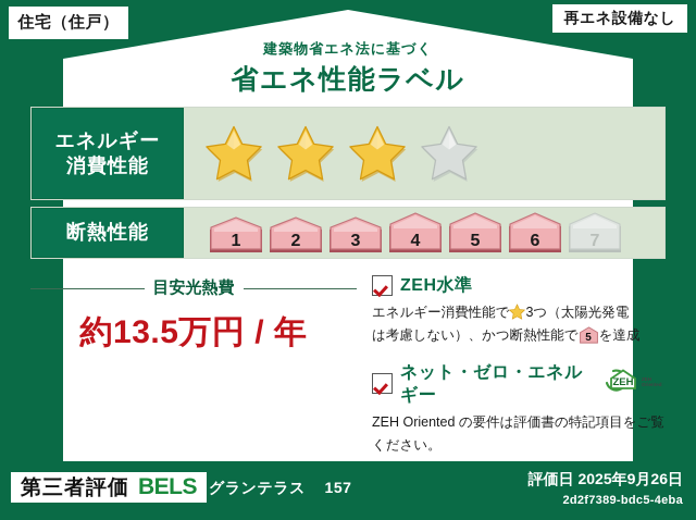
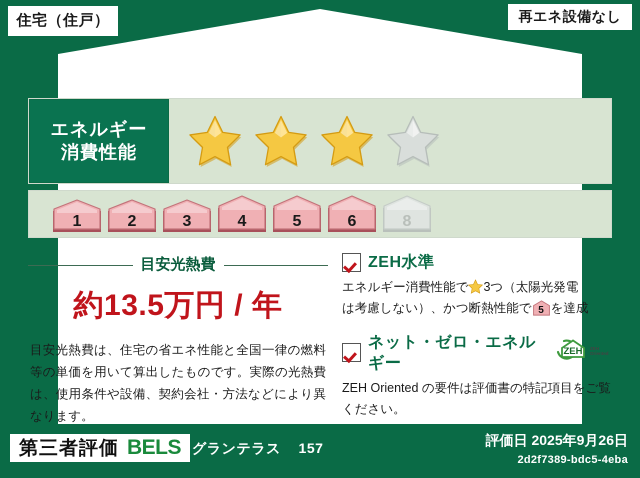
  住宅（住戸）
  再エネ設備なし
- 建築物省エネ法に基づく
- 省エネ性能ラベル
  エネルギー
  消費性能
- 断熱性能
  1
  2
  3
  4
  5
  6
- 7
+ 8
  目安光熱費
  約13.5万円 / 年
+ 目安光熱費は、住宅の省エネ性能と全国一律の燃料等の単価を用いて算出したものです。実際の光熱費は、使用条件や設備、契約会社・方法などにより異なります。
  ZEH水準
  エネルギー消費性能で 3つ（太陽光発電
  は考慮しない）、かつ断熱性能で
  5
  を達成
  ネット・ゼロ・エネルギー
  ZEH
  ZEH Oriented の要件は評価書の特記項目をご覧ください。
  第三者評価
  BELS
  グランテラス 157
  評価日 2025年9月26日
  2d2f7389-bdc5-4eba
